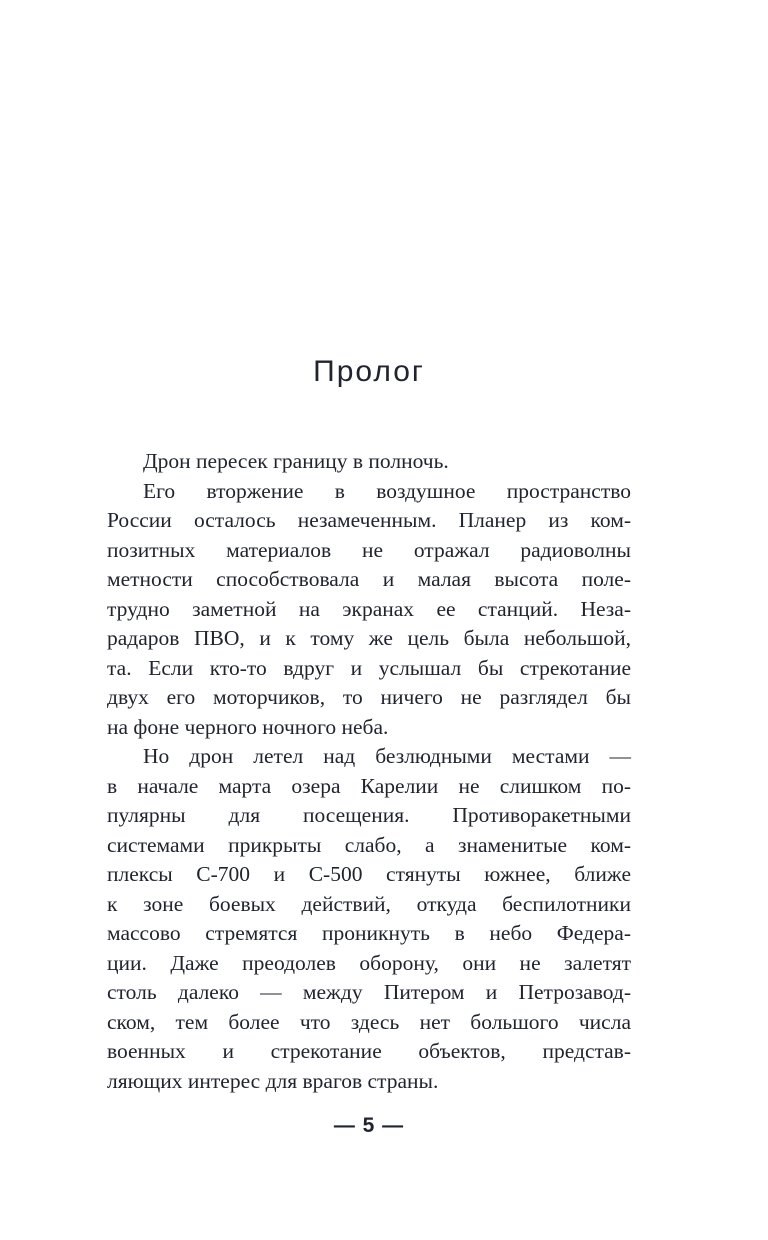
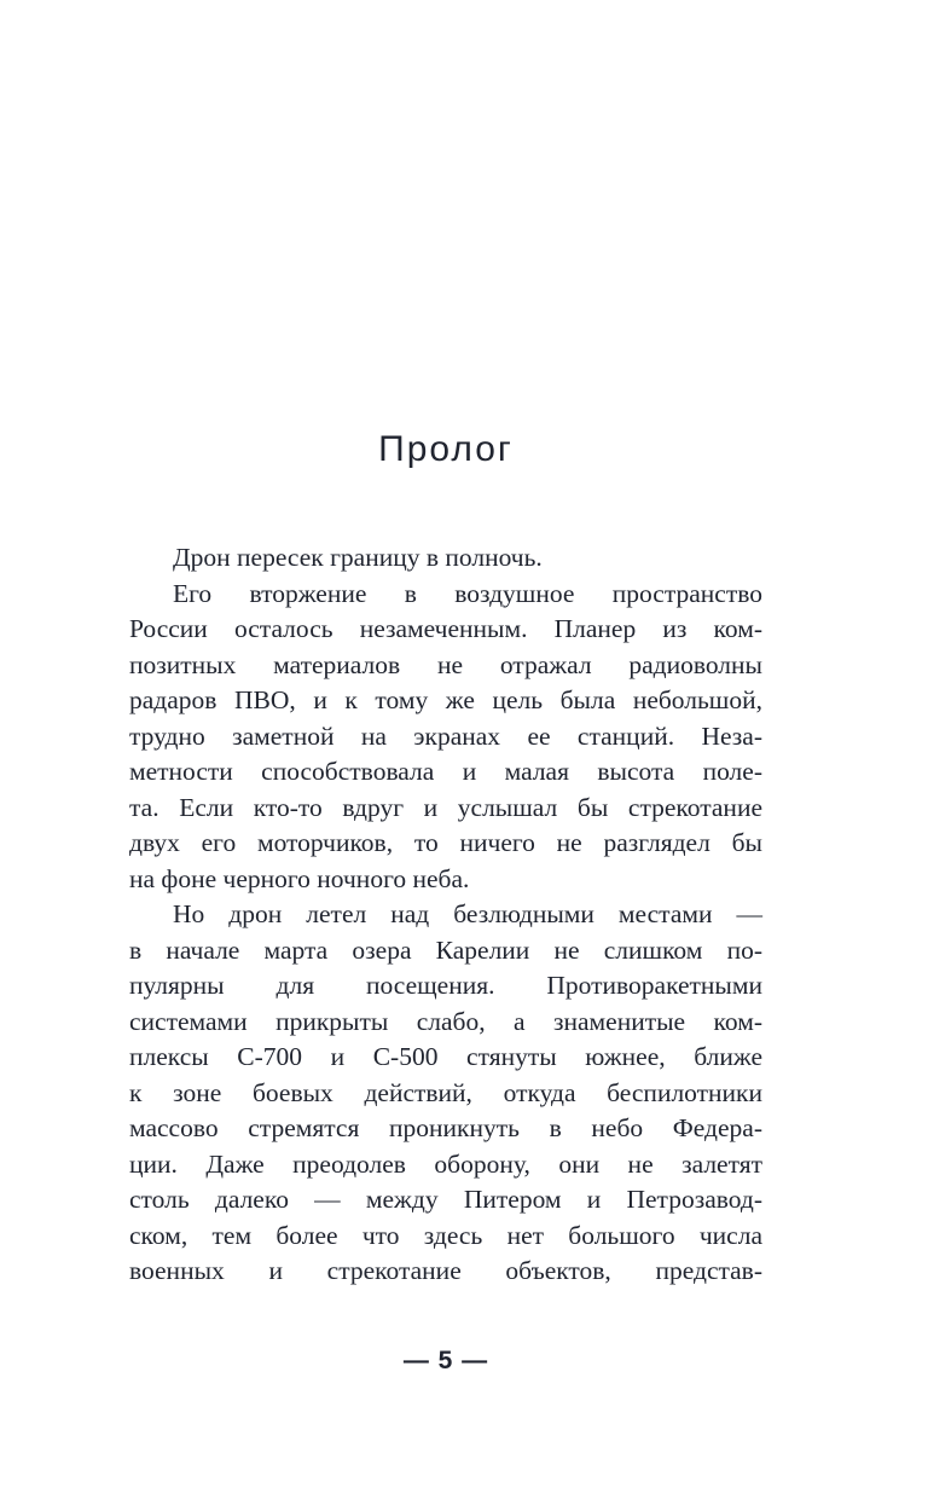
  Пролог
  Дрон пересек границу в полночь.
  Его вторжение в воздушное пространство
  России осталось незамеченным. Планер из ком-
  позитных материалов не отражал радиоволны
- метности способствовала и малая высота поле-
+ радаров ПВО, и к тому же цель была небольшой,
  трудно заметной на экранах ее станций. Неза-
- радаров ПВО, и к тому же цель была небольшой,
+ метности способствовала и малая высота поле-
  та. Если кто-то вдруг и услышал бы стрекотание
  двух его моторчиков, то ничего не разглядел бы
  на фоне черного ночного неба.
  Но дрон летел над безлюдными местами —
  в начале марта озера Карелии не слишком по-
  пулярны для посещения. Противоракетными
  системами прикрыты слабо, а знаменитые ком-
  плексы С-700 и С-500 стянуты южнее, ближе
  к зоне боевых действий, откуда беспилотники
  массово стремятся проникнуть в небо Федера-
  ции. Даже преодолев оборону, они не залетят
  столь далеко — между Питером и Петрозавод-
  ском, тем более что здесь нет большого числа
  военных и стрекотание объектов, представ-
- ляющих интерес для врагов страны.
  — 5 —
